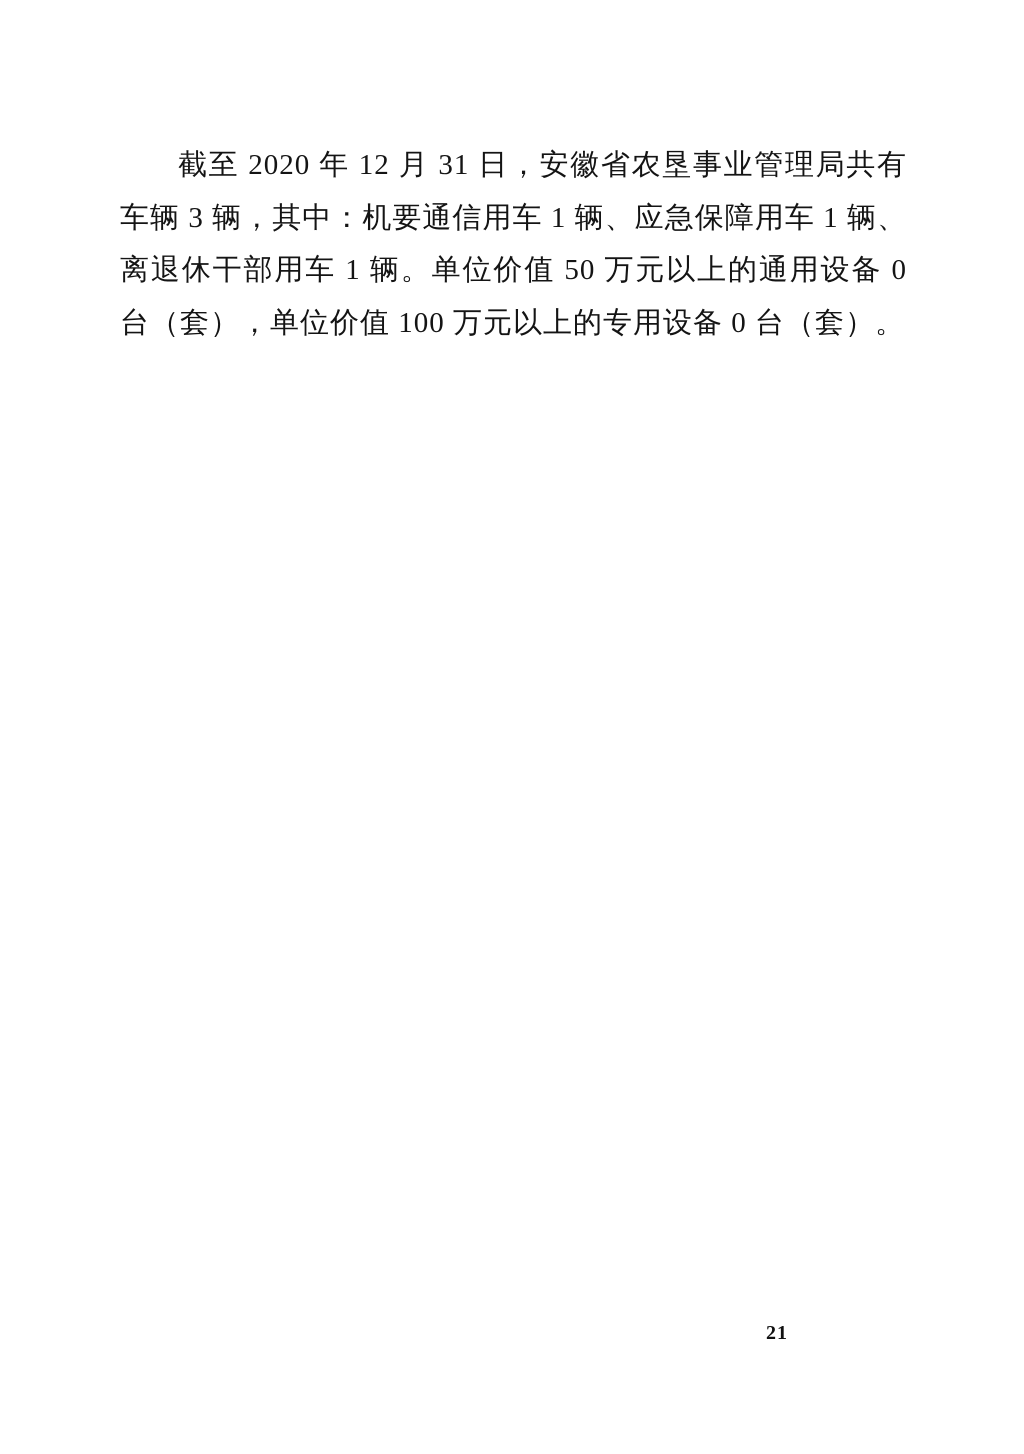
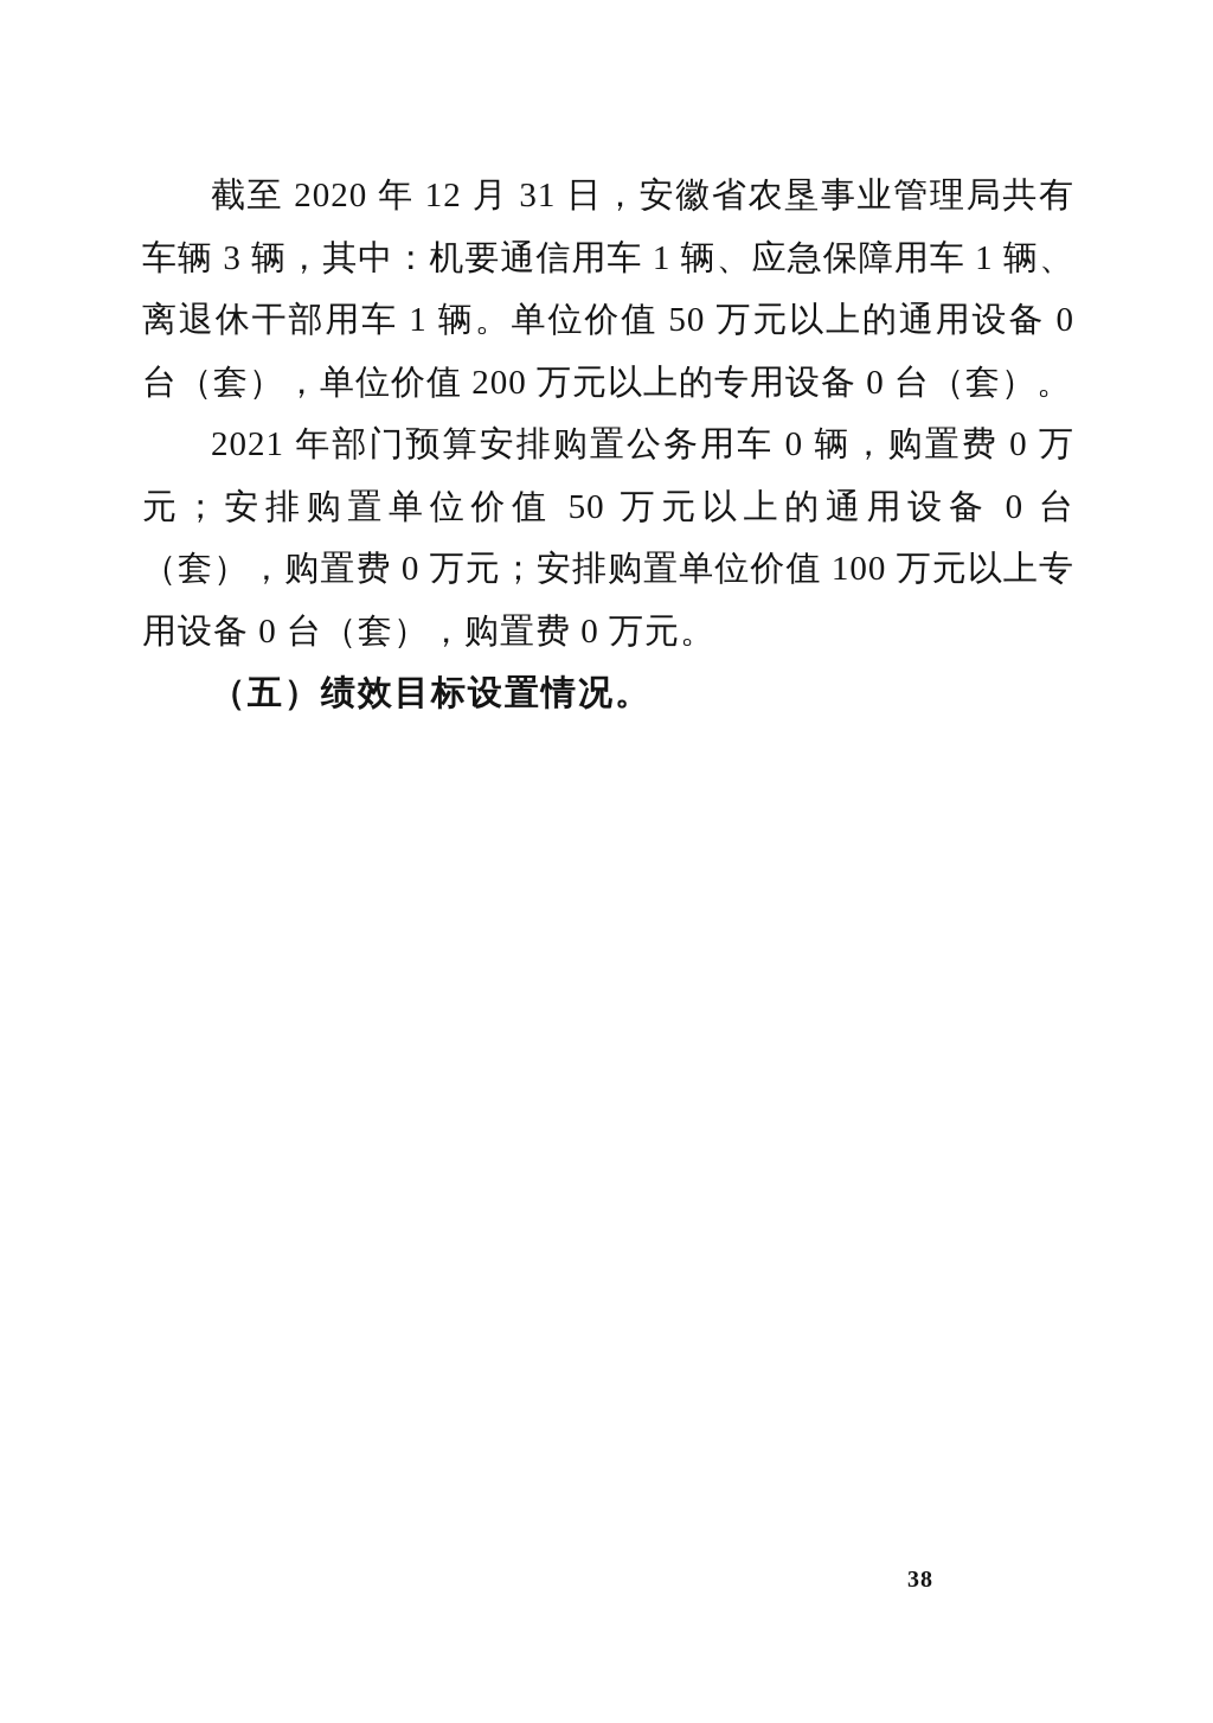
- 截至 2020 年 12 月 31 日，安徽省农垦事业管理局共有车辆 3 辆，其中：机要通信用车 1 辆、应急保障用车 1 辆、离退休干部用车 1 辆。单位价值 50 万元以上的通用设备 0 台（套），单位价值 100 万元以上的专用设备 0 台（套）。
+ 截至 2020 年 12 月 31 日，安徽省农垦事业管理局共有车辆 3 辆，其中：机要通信用车 1 辆、应急保障用车 1 辆、离退休干部用车 1 辆。单位价值 50 万元以上的通用设备 0 台（套），单位价值 200 万元以上的专用设备 0 台（套）。
+ 2021 年部门预算安排购置公务用车 0 辆，购置费 0 万元；安排购置单位价值 50 万元以上的通用设备 0 台（套），购置费 0 万元；安排购置单位价值 100 万元以上专用设备 0 台（套），购置费 0 万元。
+ （五）绩效目标设置情况。
- 21
+ 38
